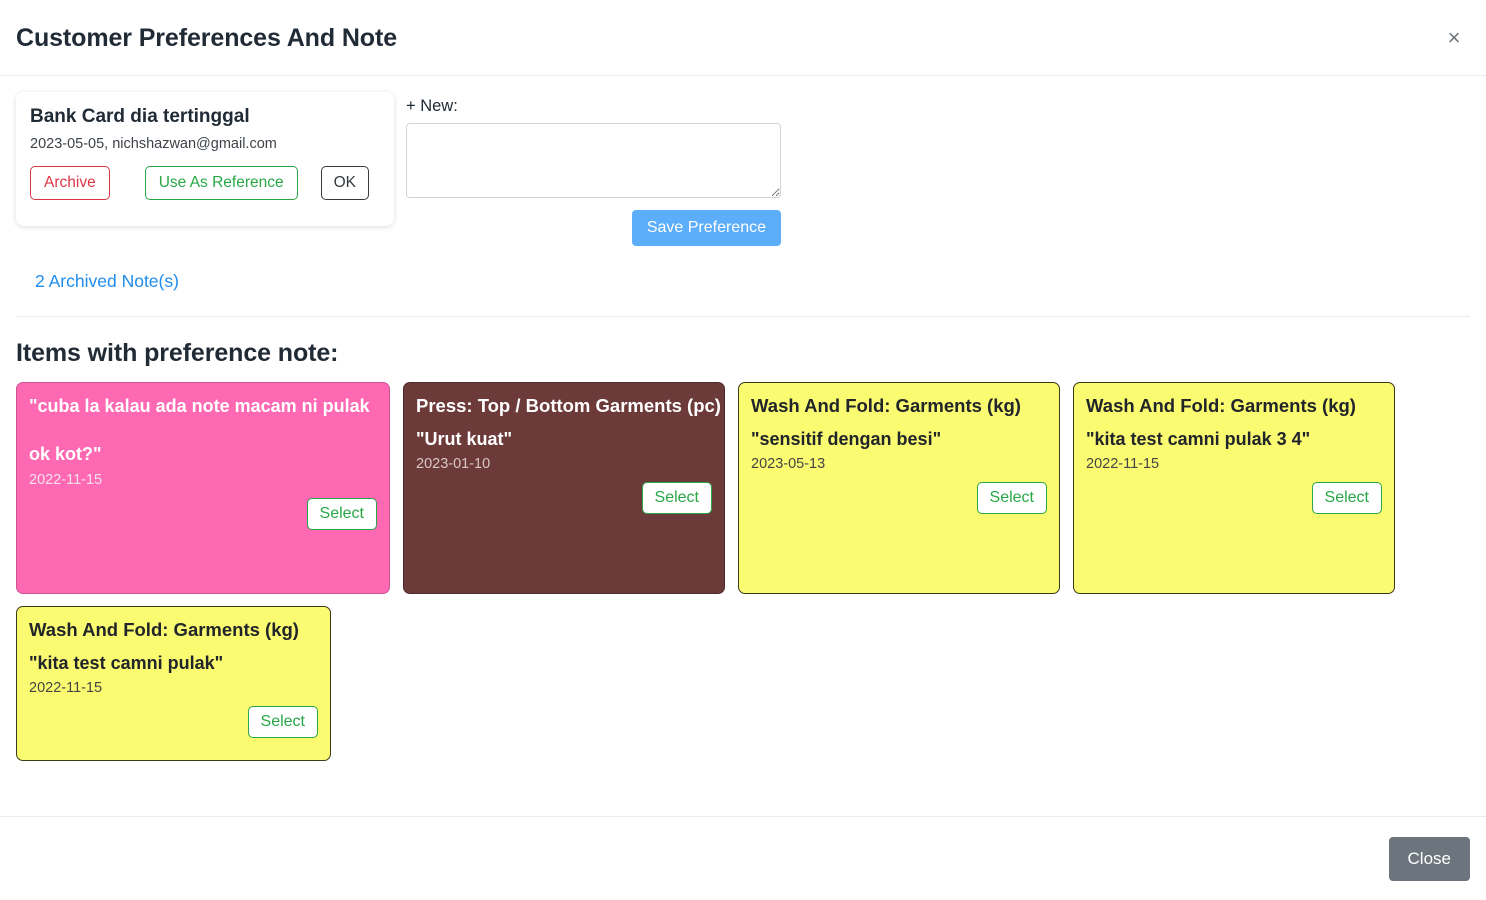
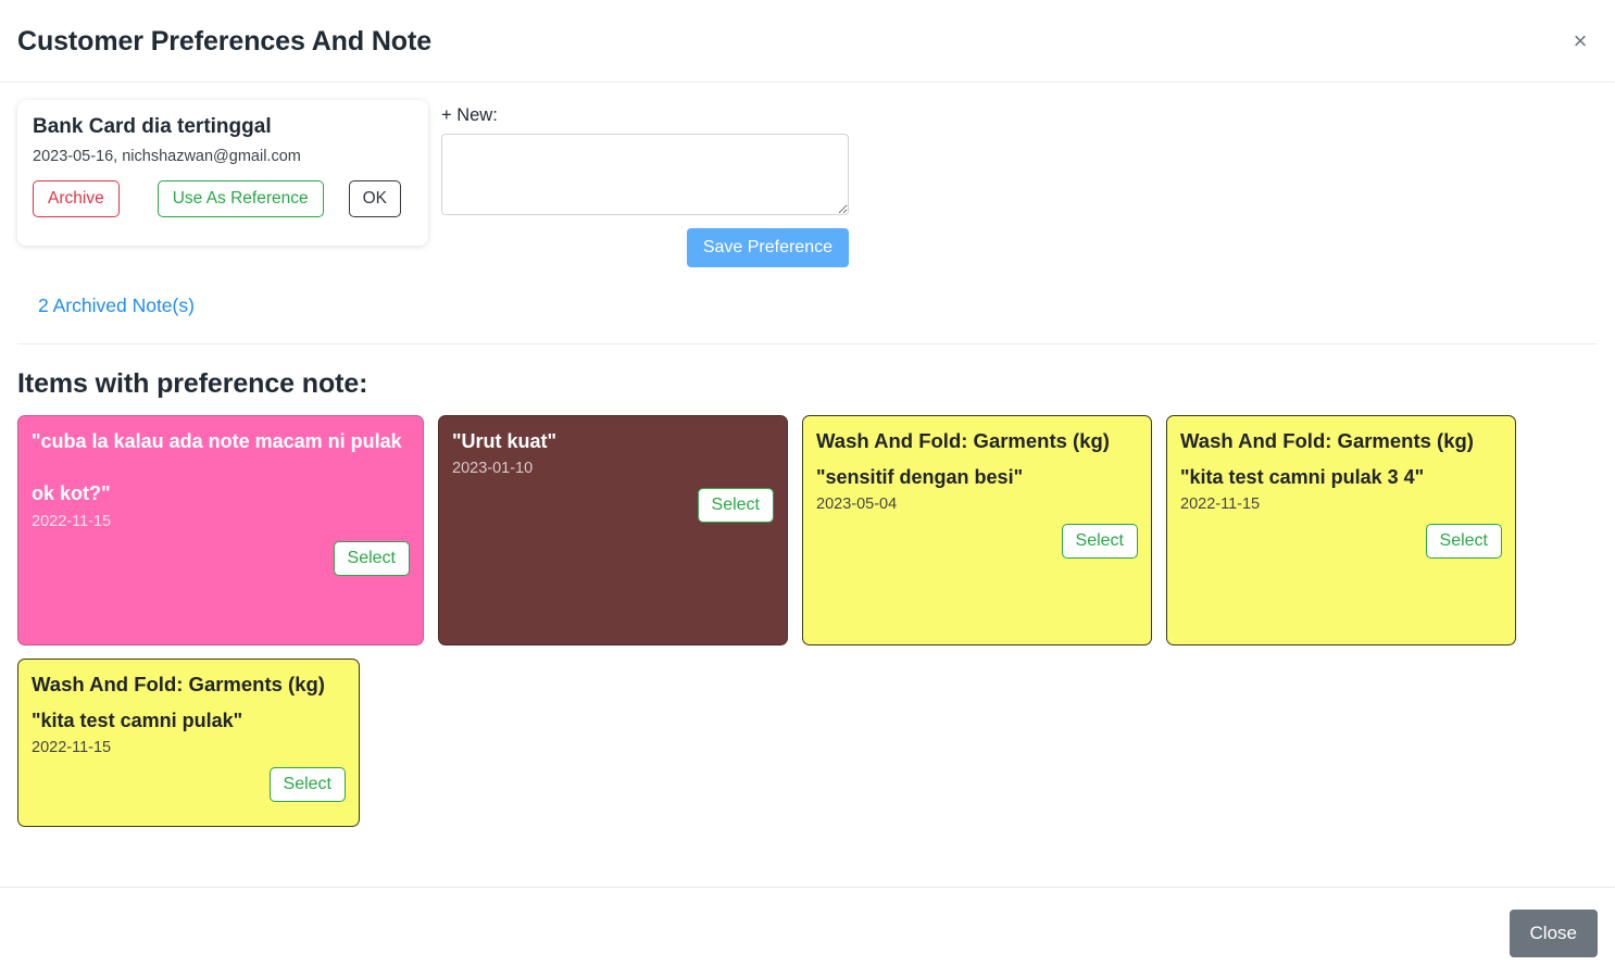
  Customer Preferences And Note
  ×
  Bank Card dia tertinggal
- 2023-05-05, nichshazwan@gmail.com
+ 2023-05-16, nichshazwan@gmail.com
  Archive
  Use As Reference
  OK
  + New:
  Save Preference
  2 Archived Note(s)
  Items with preference note:
  "cuba la kalau ada note macam ni pulak
  ok kot?"
  2022-11-15
  Select
- Press: Top / Bottom Garments (pc)
  "Urut kuat"
  2023-01-10
  Select
  Wash And Fold: Garments (kg)
  "sensitif dengan besi"
- 2023-05-13
+ 2023-05-04
  Select
  Wash And Fold: Garments (kg)
  "kita test camni pulak 3 4"
  2022-11-15
  Select
  Wash And Fold: Garments (kg)
  "kita test camni pulak"
  2022-11-15
  Select
  Close
